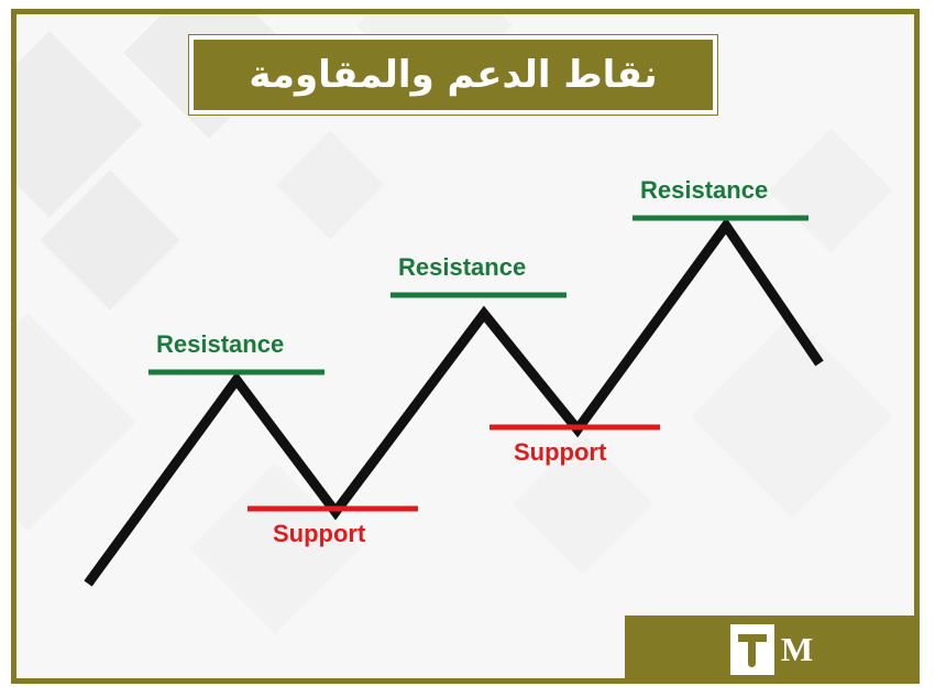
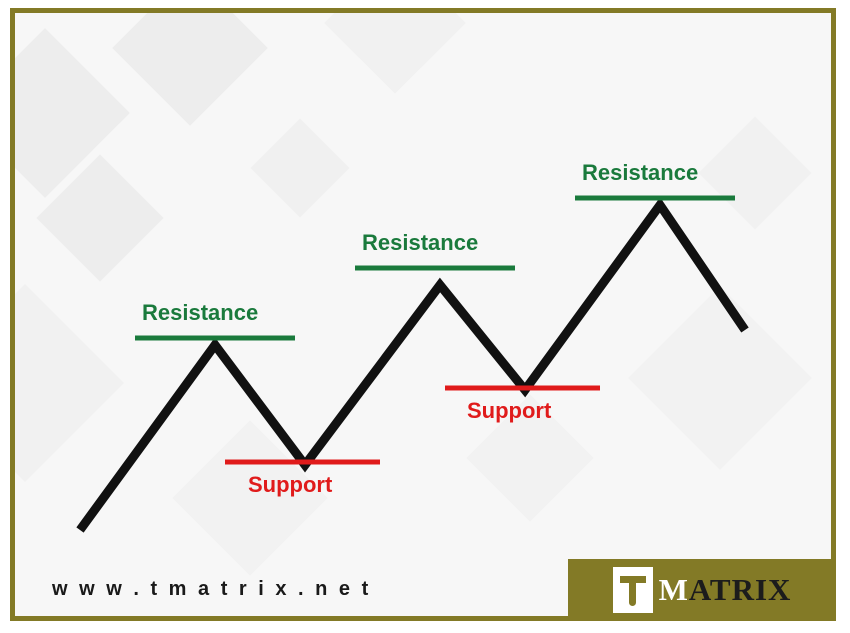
- نقاط الدعم والمقاومة
  Resistance
  Support
  Resistance
  Support
  Resistance
+ w w w . t m a t r i x . n e t
  M
+ ATRIX
